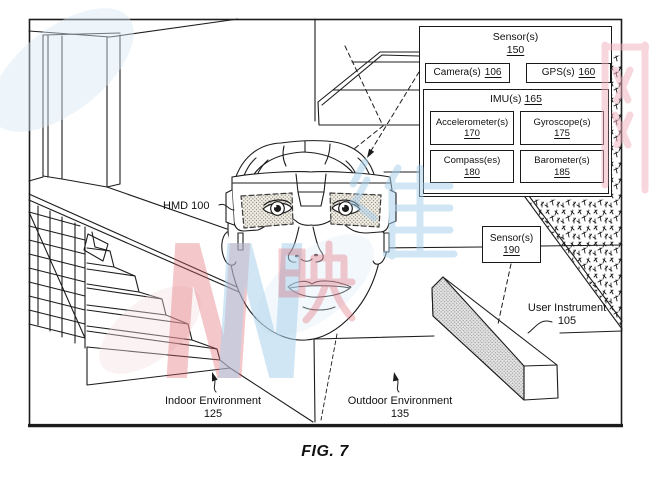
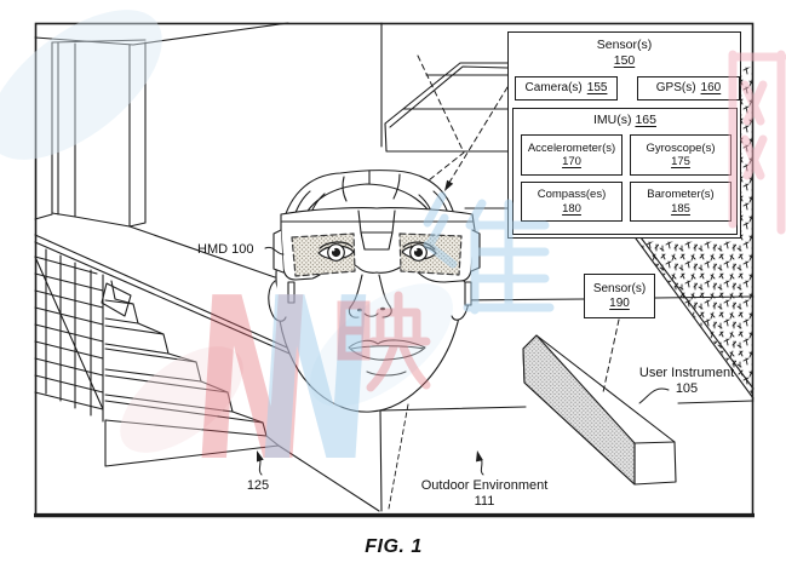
  Sensor(s)
  150
  Camera(s)
- 106
+ 155
  GPS(s)
  160
  IMU(s) 165
  Accelerometer(s)
  170
  Gyroscope(s)
  175
  Compass(es)
  180
  Barometer(s)
  185
  Sensor(s)
  190
  HMD 100
- Indoor Environment
  125
  Outdoor Environment
- 135
+ 111
  User Instrument
  105
- FIG. 7
+ FIG. 1
